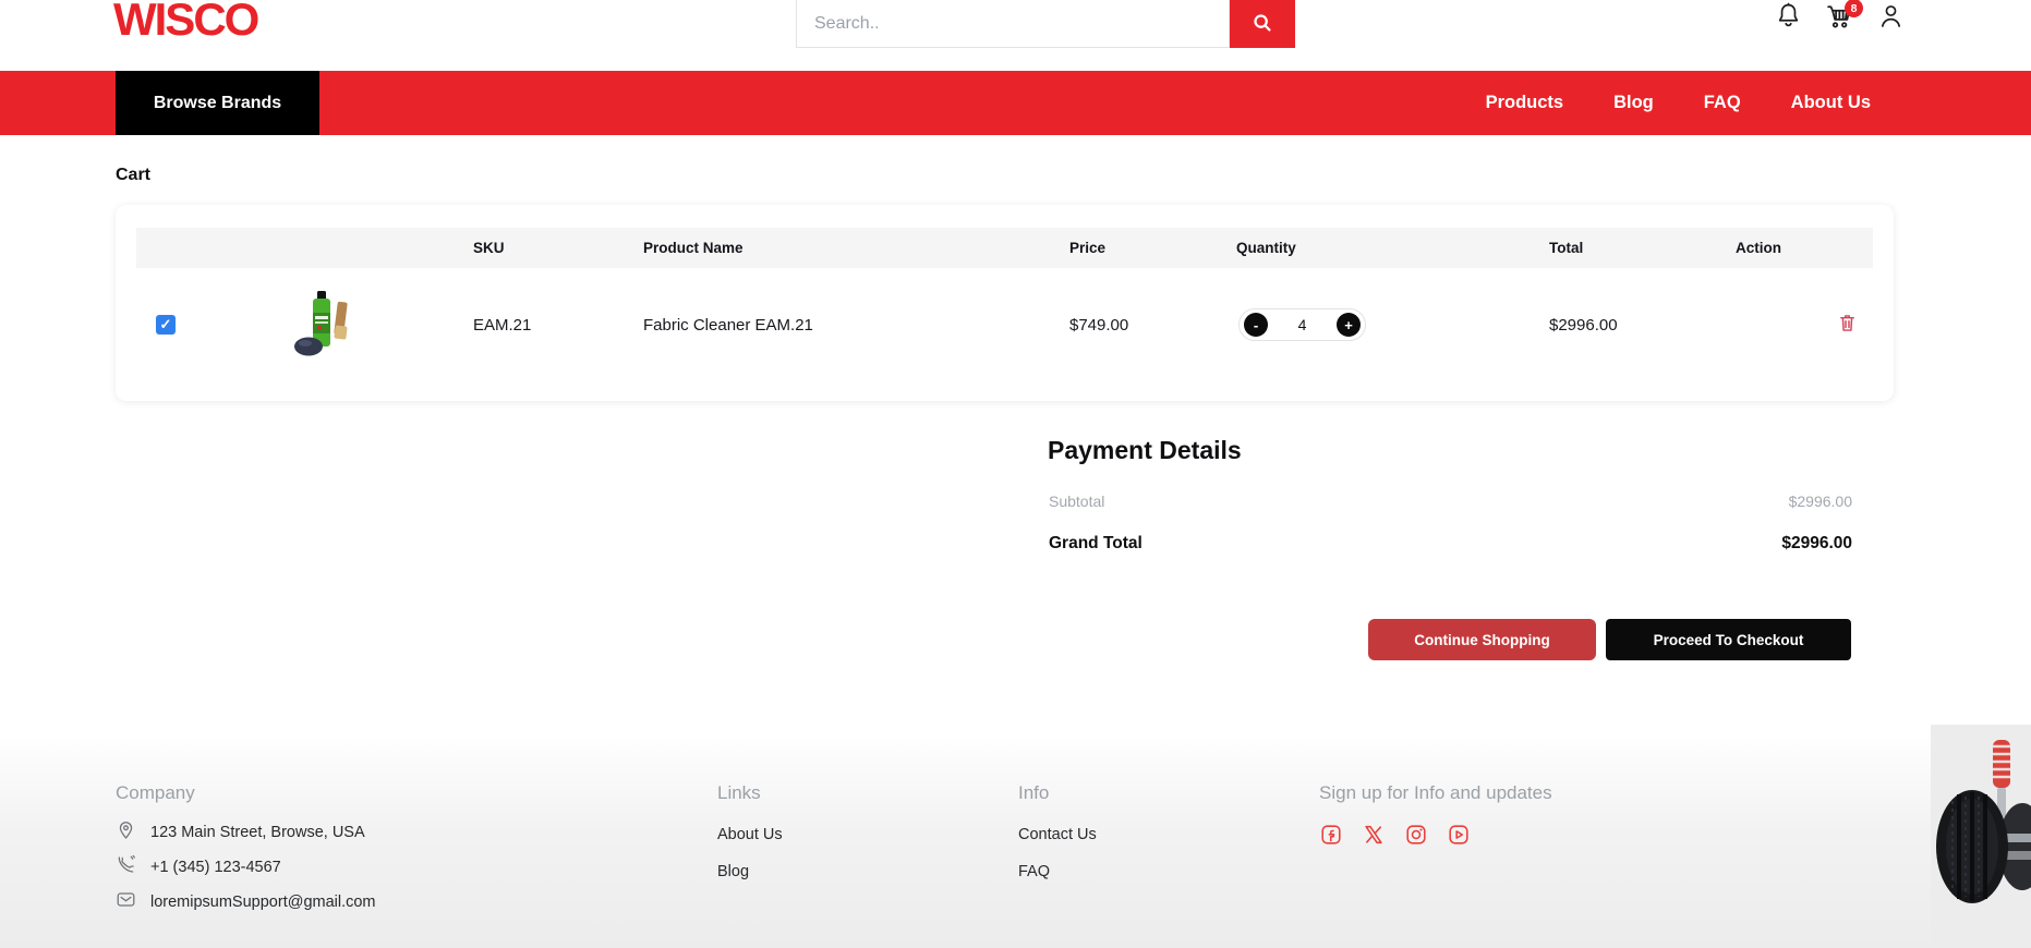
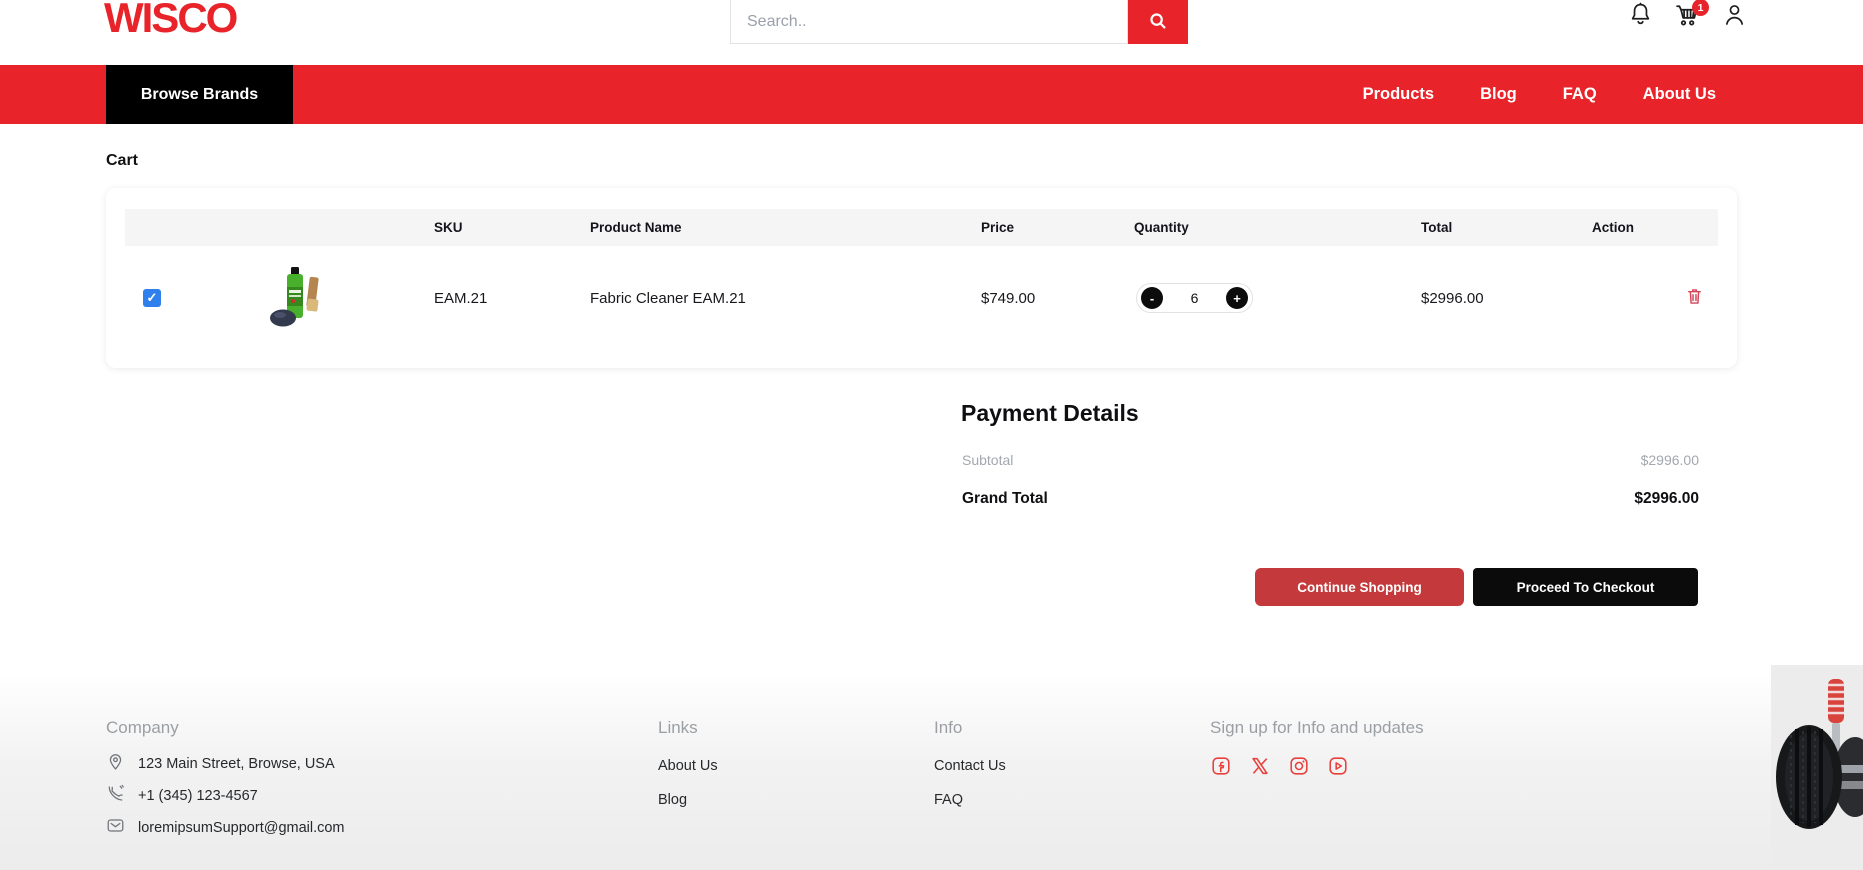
  WISCO
  Search..
- 8
+ 1
  Browse Brands
  Products
  Blog
  FAQ
  About Us
  Cart
  SKU
  Product Name
  Price
  Quantity
  Total
  Action
  ✓
  EAM.21
  Fabric Cleaner EAM.21
  $749.00
  -
- 4
+ 6
  +
  $2996.00
  Payment Details
  Subtotal
  $2996.00
  Grand Total
  $2996.00
  Continue Shopping
  Proceed To Checkout
  Company
  123 Main Street, Browse, USA
  +1 (345) 123-4567
  loremipsumSupport@gmail.com
  Links
  About Us
  Blog
  Info
  Contact Us
  FAQ
  Sign up for Info and updates
